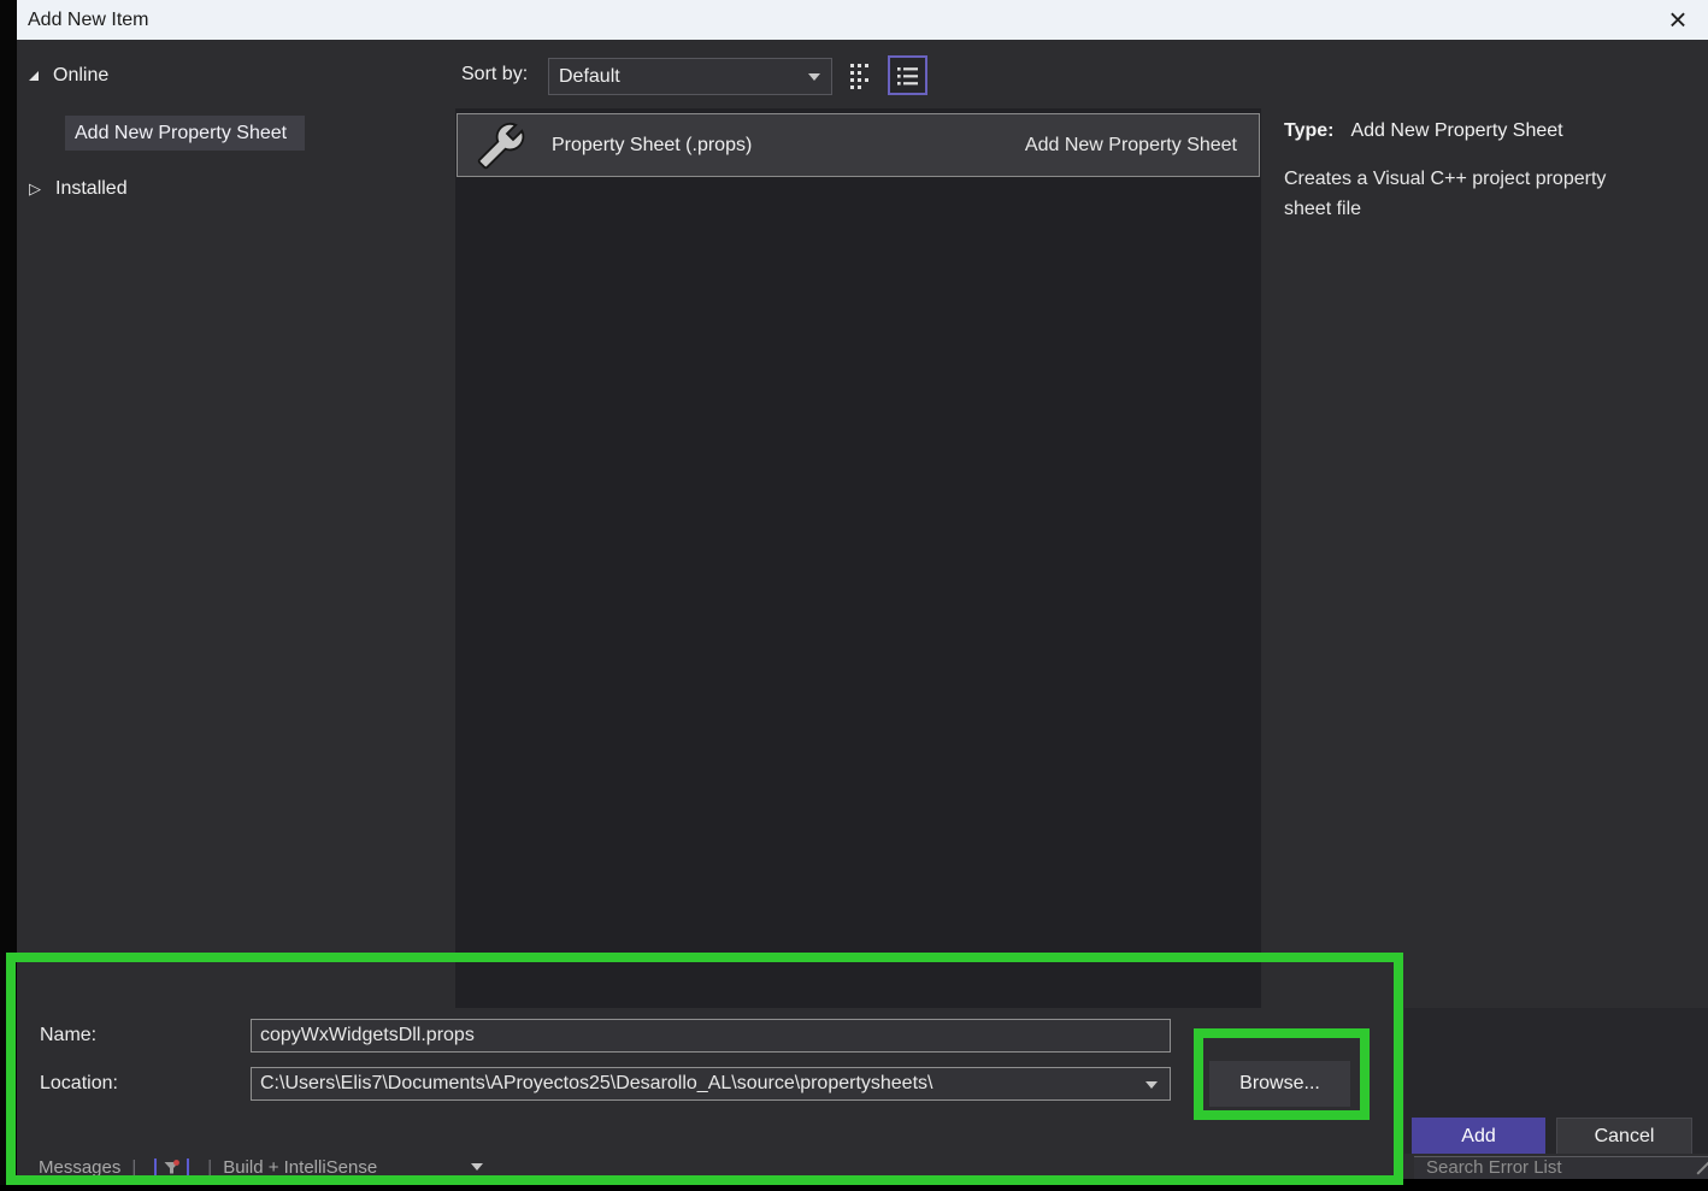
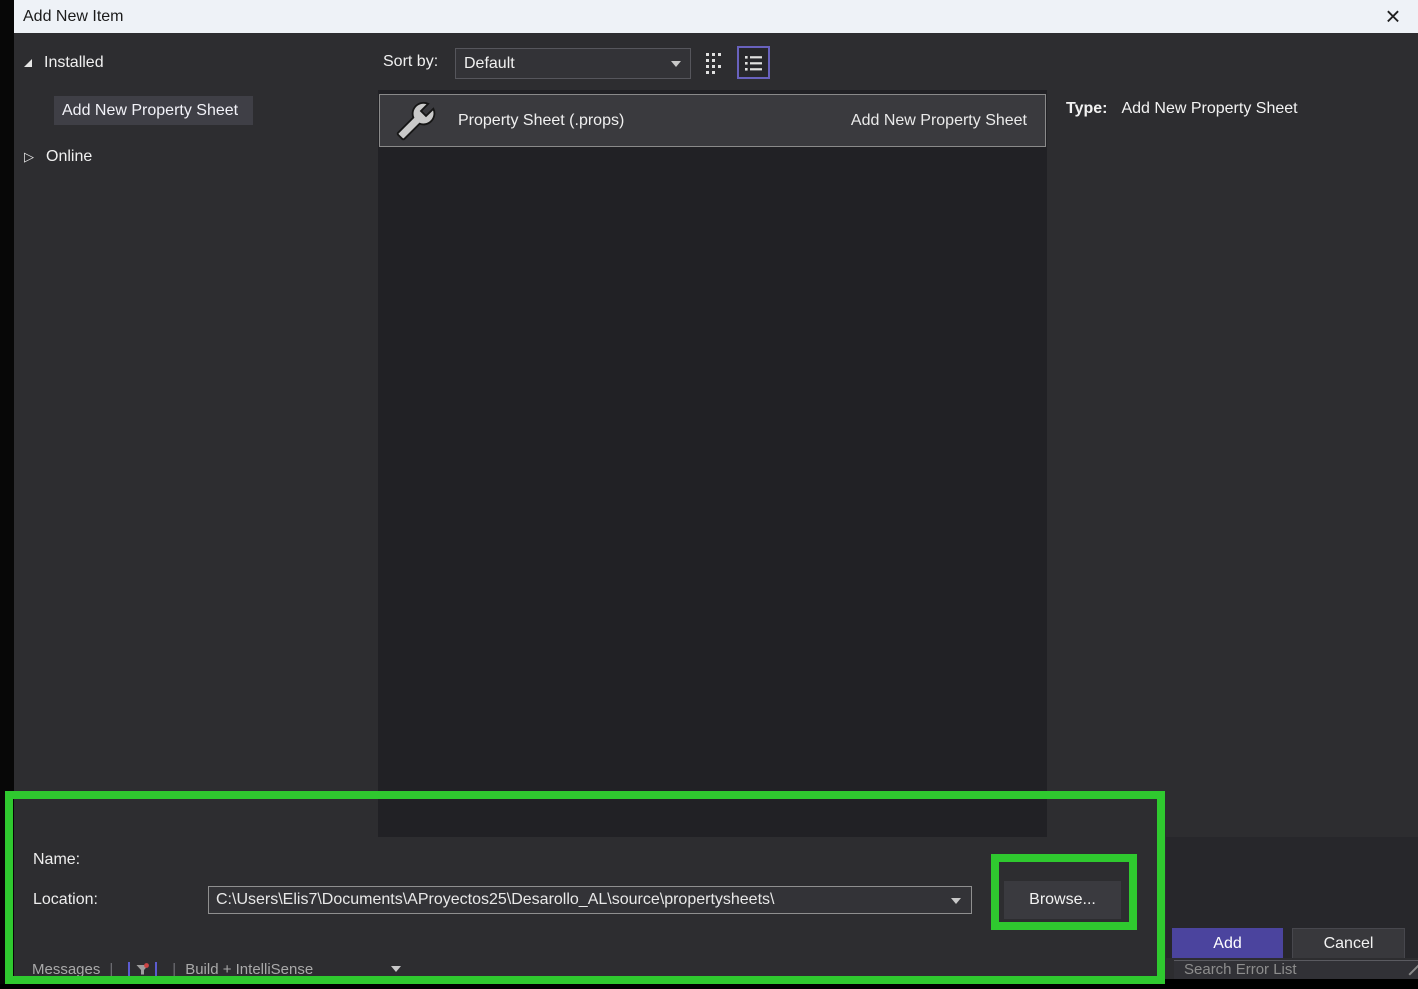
  Add New Item
  ×
- Online
+ Installed
  Add New Property Sheet
  ▷
- Installed
+ Online
  Sort by:
  Default
  Property Sheet (.props)
  Add New Property Sheet
  Type:
  Add New Property Sheet
- Creates a Visual C++ project property sheet file
  Name:
- copyWxWidgetsDll.props
  Location:
  C:\Users\Elis7\Documents\AProyectos25\Desarollo_AL\source\propertysheets\
  Browse...
  Add
  Cancel
  Messages
  |
  |
  Build + IntelliSense
  Search Error List
